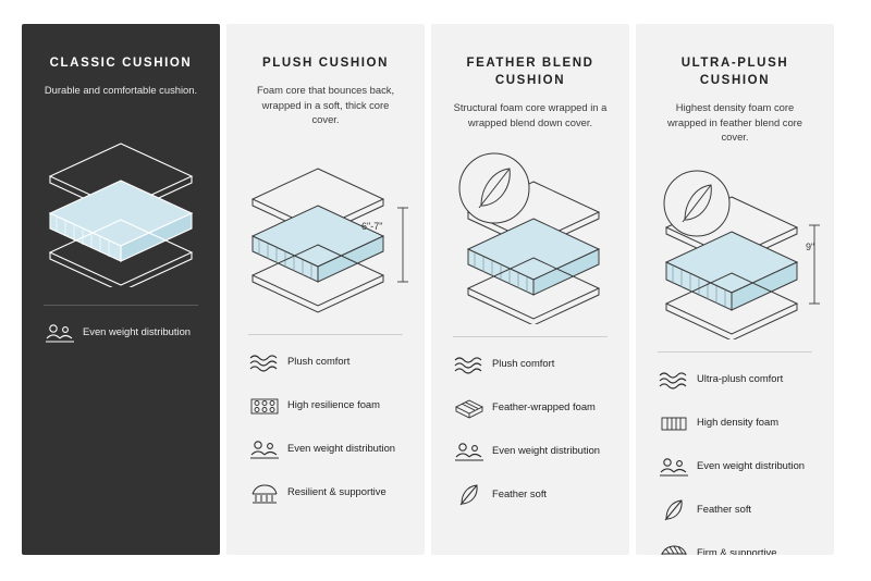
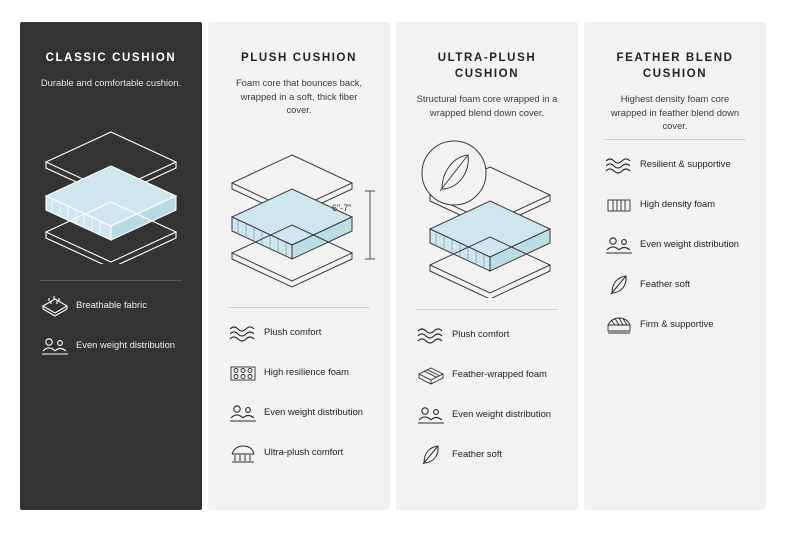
  CLASSIC CUSHION
  Durable and comfortable cushion.
+ Breathable fabric
  Even weight distribution
  PLUSH CUSHION
- Foam core that bounces back, wrapped in a soft, thick core cover.
+ Foam core that bounces back, wrapped in a soft, thick fiber cover.
  6"-7"
  Plush comfort
  High resilience foam
  Even weight distribution
- Resilient & supportive
+ Ultra-plush comfort
- FEATHER BLEND CUSHION
+ ULTRA-PLUSH CUSHION
  Structural foam core wrapped in a wrapped blend down cover.
  Plush comfort
  Feather-wrapped foam
  Even weight distribution
  Feather soft
- ULTRA-PLUSH CUSHION
+ FEATHER BLEND CUSHION
- Highest density foam core wrapped in feather blend core cover.
+ Highest density foam core wrapped in feather blend down cover.
- 9"
- Ultra-plush comfort
+ Resilient & supportive
  High density foam
  Even weight distribution
  Feather soft
  Firm & supportive
